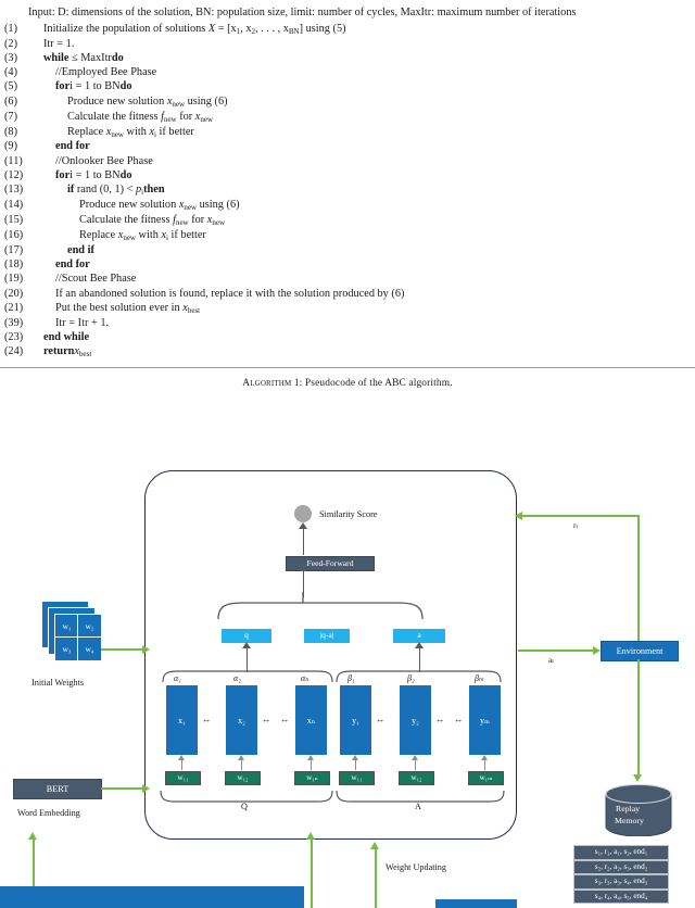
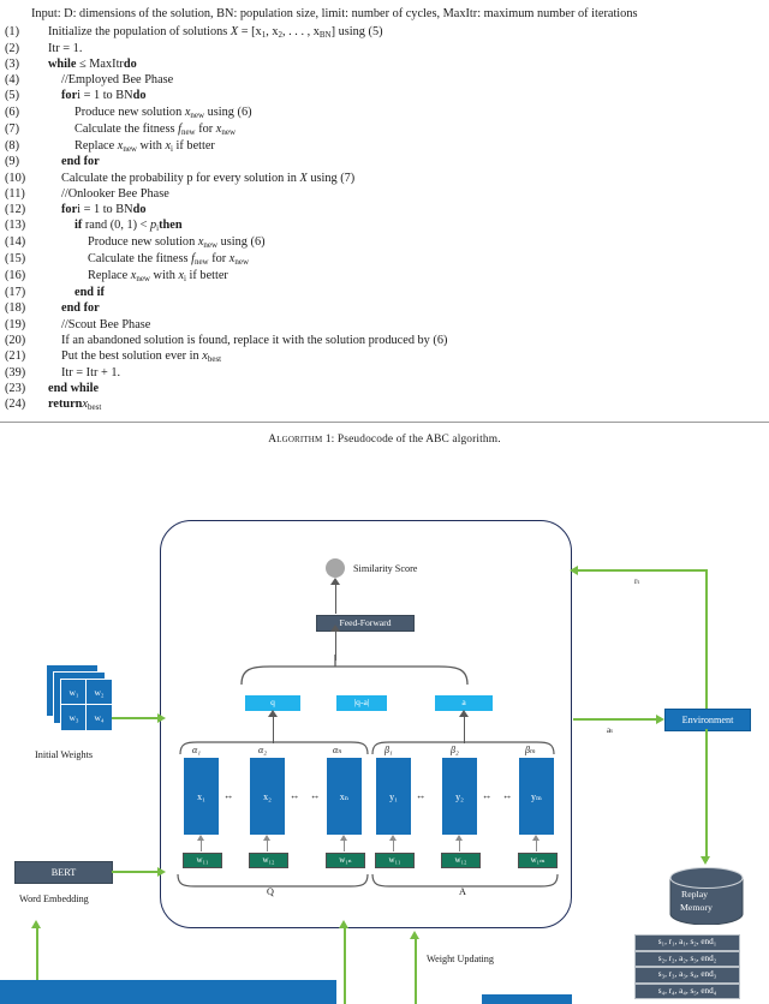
  Input: D: dimensions of the solution, BN: population size, limit: number of cycles, MaxItr: maximum number of iterations
  (1)
  Initialize the population of solutions X = [x , x , . . . , x ] using (5)
  (2)
  Itr = 1.
  (3)
  while ≤ MaxItrdo
  (4)
  //Employed Bee Phase
  (5)
  fori = 1 to BNdo
  (6)
  Produce new solution xnew using (6)
  (7)
  Calculate the fitness fnew for xnew
  (8)
  Replace xnew with xi if better
  (9)
  end for
+ (10)
+ Calculate the probability p for every solution in X using (7)
  (11)
  //Onlooker Bee Phase
  (12)
  fori = 1 to BNdo
  (13)
  if rand (0, 1) < pithen
  (14)
  Produce new solution xnew using (6)
  (15)
  Calculate the fitness fnew for xnew
  (16)
  Replace xnew with xi if better
  (17)
  end if
  (18)
  end for
  (19)
  //Scout Bee Phase
  (20)
  If an abandoned solution is found, replace it with the solution produced by (6)
  (21)
  Put the best solution ever in xbest
  (39)
  Itr = Itr + 1.
  (23)
  end while
  (24)
  returnxbest
  Algorithm 1: Pseudocode of the ABC algorithm.
  Similarity Score
  Feed-Forward
  q
  |q-a|
  a
  α₁
  α₂
  αₙ
  β₁
  β₂
  βₘ
  x₁
  x₂
  xₙ
  y₁
  y₂
  yₘ
  ↔
  ↔
  ↔
  ↔
  ↔
  ↔
  w₁₁
  w₁₂
  w₁ₙ
  w₁₁
  w₁₂
  w₁ₘ
  Q
  A
  w₁
  w₂
  w₃
  w₄
  Initial Weights
  BERT
  Word Embedding
  Environment
  rₜ
  aₜ
  Replay
  Memory
  s₁, r₁, a₁, s₂, end₁
  s₂, r₂, a₂, s₃, end₂
  s₃, r₃, a₃, s₄, end₃
  s₄, r₄, a₄, s₅, end₄
  Weight Updating
